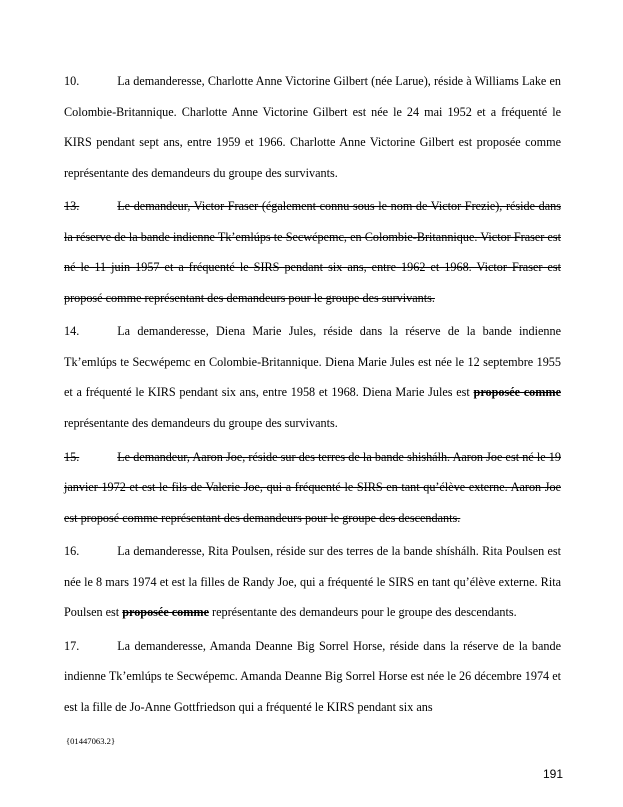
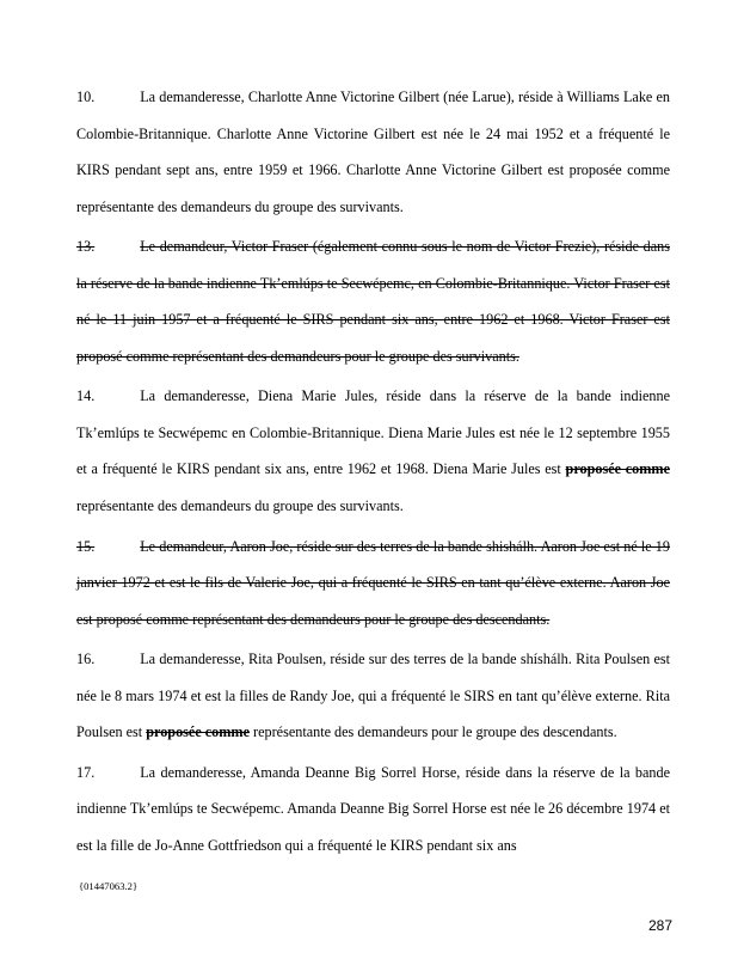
  10. La demanderesse, Charlotte Anne Victorine Gilbert (née Larue), réside à Williams Lake en Colombie-Britannique. Charlotte Anne Victorine Gilbert est née le 24 mai 1952 et a fréquenté le KIRS pendant sept ans, entre 1959 et 1966. Charlotte Anne Victorine Gilbert est proposée comme représentante des demandeurs du groupe des survivants.
  13. Le demandeur, Victor Fraser (également connu sous le nom de Victor Frezie), réside dans la réserve de la bande indienne Tk’emlúps te Secwépemc, en Colombie-Britannique. Victor Fraser est né le 11 juin 1957 et a fréquenté le SIRS pendant six ans, entre 1962 et 1968. Victor Fraser est proposé comme représentant des demandeurs pour le groupe des survivants.
- 14. La demanderesse, Diena Marie Jules, réside dans la réserve de la bande indienne Tk’emlúps te Secwépemc en Colombie-Britannique. Diena Marie Jules est née le 12 septembre 1955 et a fréquenté le KIRS pendant six ans, entre 1958 et 1968. Diena Marie Jules est proposée comme représentante des demandeurs du groupe des survivants.
+ 14. La demanderesse, Diena Marie Jules, réside dans la réserve de la bande indienne Tk’emlúps te Secwépemc en Colombie-Britannique. Diena Marie Jules est née le 12 septembre 1955 et a fréquenté le KIRS pendant six ans, entre 1962 et 1968. Diena Marie Jules est proposée comme représentante des demandeurs du groupe des survivants.
  15. Le demandeur, Aaron Joe, réside sur des terres de la bande shishálh. Aaron Joe est né le 19 janvier 1972 et est le fils de Valerie Joe, qui a fréquenté le SIRS en tant qu’élève externe. Aaron Joe est proposé comme représentant des demandeurs pour le groupe des descendants.
  16. La demanderesse, Rita Poulsen, réside sur des terres de la bande shíshálh. Rita Poulsen est née le 8 mars 1974 et est la filles de Randy Joe, qui a fréquenté le SIRS en tant qu’élève externe. Rita Poulsen est proposée comme représentante des demandeurs pour le groupe des descendants.
  17. La demanderesse, Amanda Deanne Big Sorrel Horse, réside dans la réserve de la bande indienne Tk’emlúps te Secwépemc. Amanda Deanne Big Sorrel Horse est née le 26 décembre 1974 et est la fille de Jo-Anne Gottfriedson qui a fréquenté le KIRS pendant six ans
  {01447063.2}
- 191
+ 287
